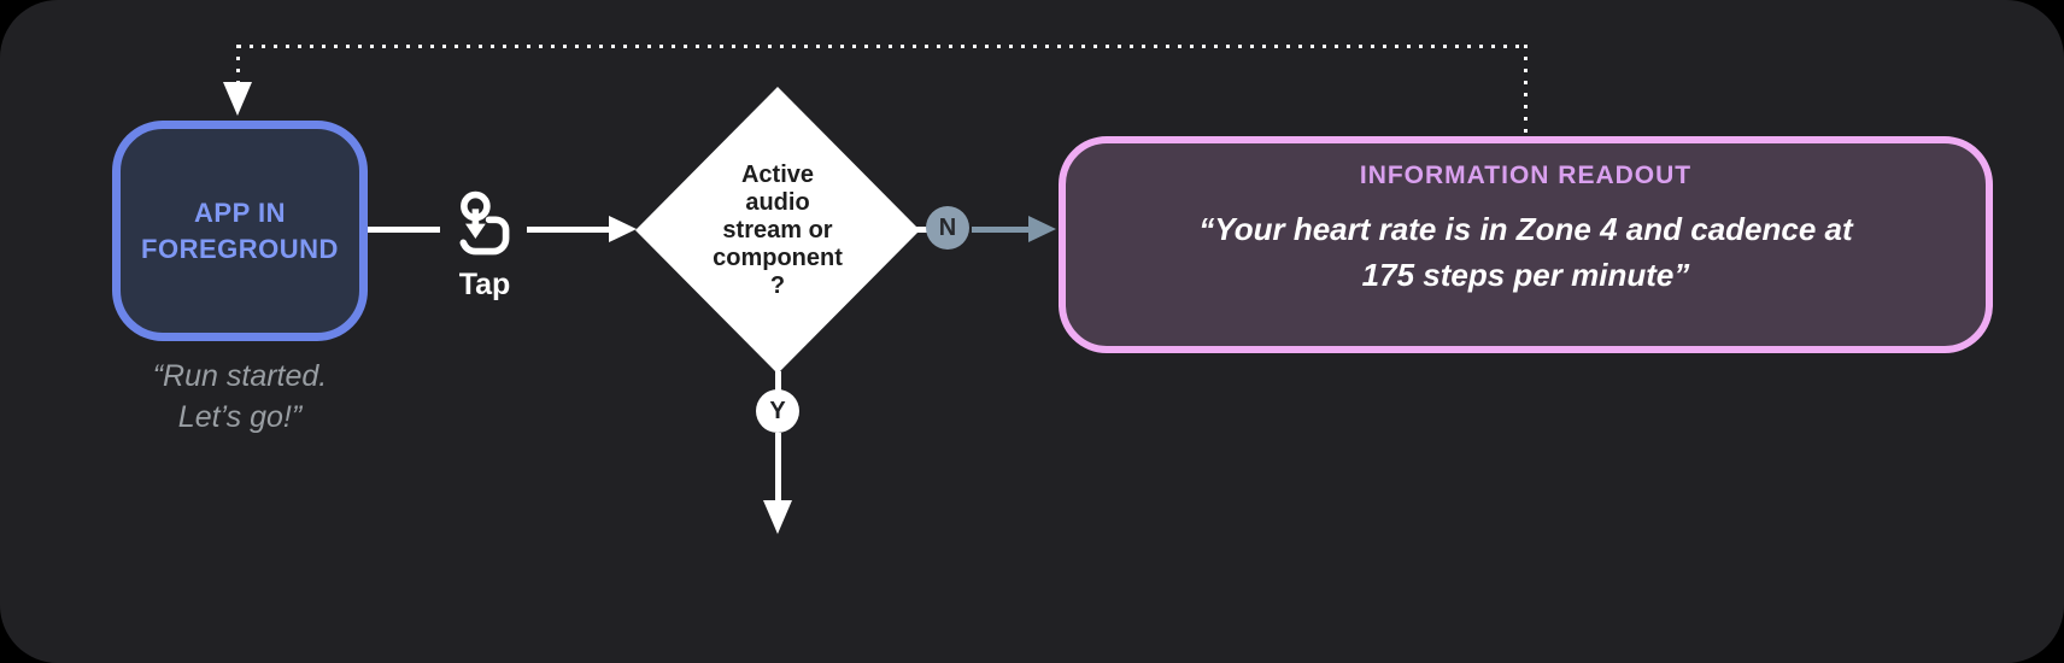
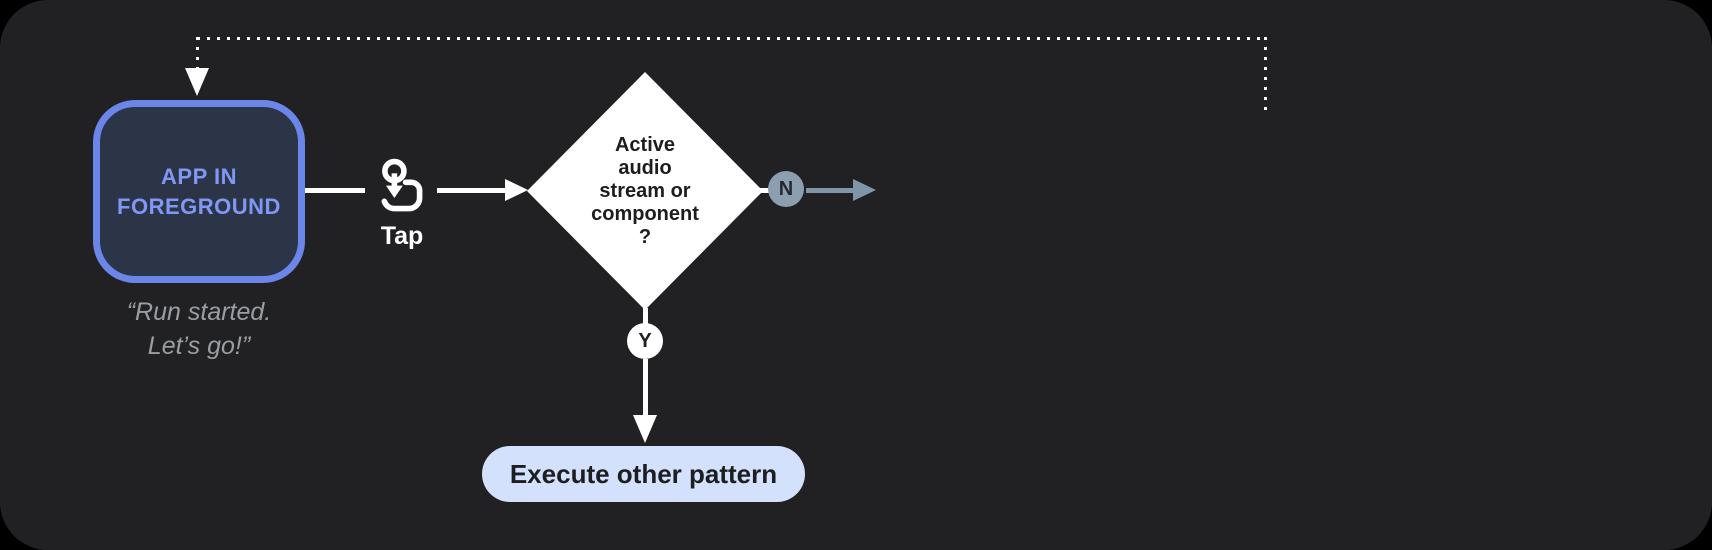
  APP IN
  FOREGROUND
  “Run started.
  Let’s go!”
  Tap
  Active
  audio
  stream or
  component
  ?
  N
- INFORMATION READOUT
- “Your heart rate is in Zone 4 and cadence at
- 175 steps per minute”
  Y
+ Execute other pattern
